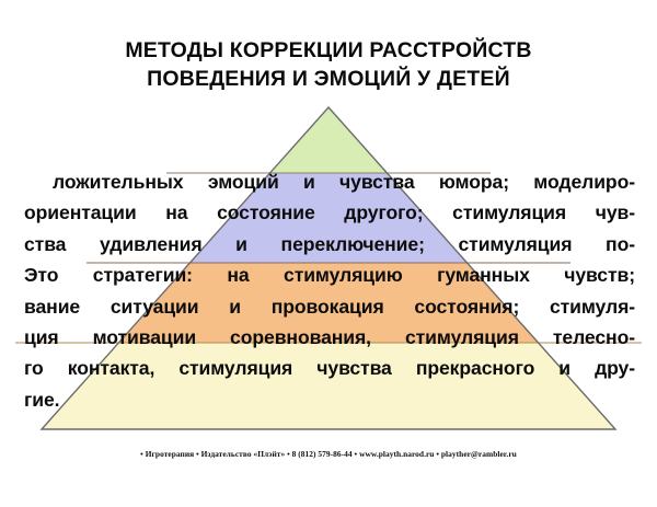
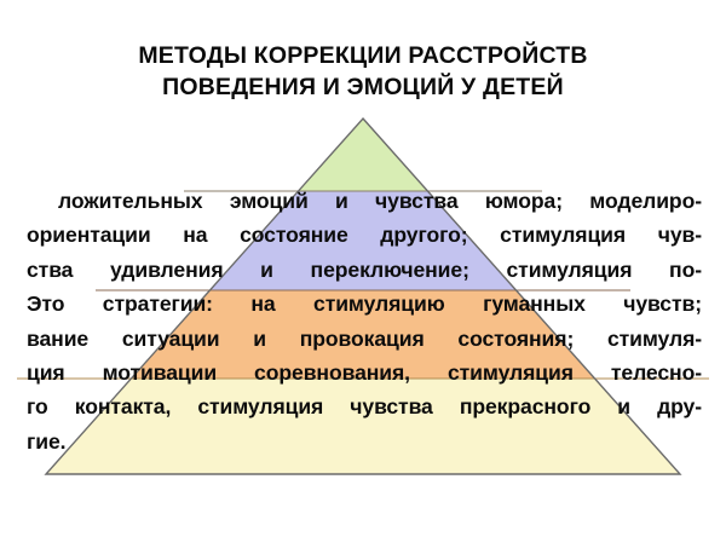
  МЕТОДЫ КОРРЕКЦИИ РАССТРОЙСТВ
  ПОВЕДЕНИЯ И ЭМОЦИЙ У ДЕТЕЙ
  ложительных эмоций и чувства юмора; моделиро-
  ориентации на состояние другого; стимуляция чув-
  ства удивления и переключение; стимуляция по-
  Это стратегии: на стимуляцию гуманных чувств;
  вание ситуации и провокация состояния; стимуля-
  ция мотивации соревнования, стимуляция телесно-
  го контакта, стимуляция чувства прекрасного и дру-
  гие.
- • Игротерапия • Издательство «Плэйт» • 8 (812) 579-86-44 • www.playth.narod.ru • playther@rambler.ru
